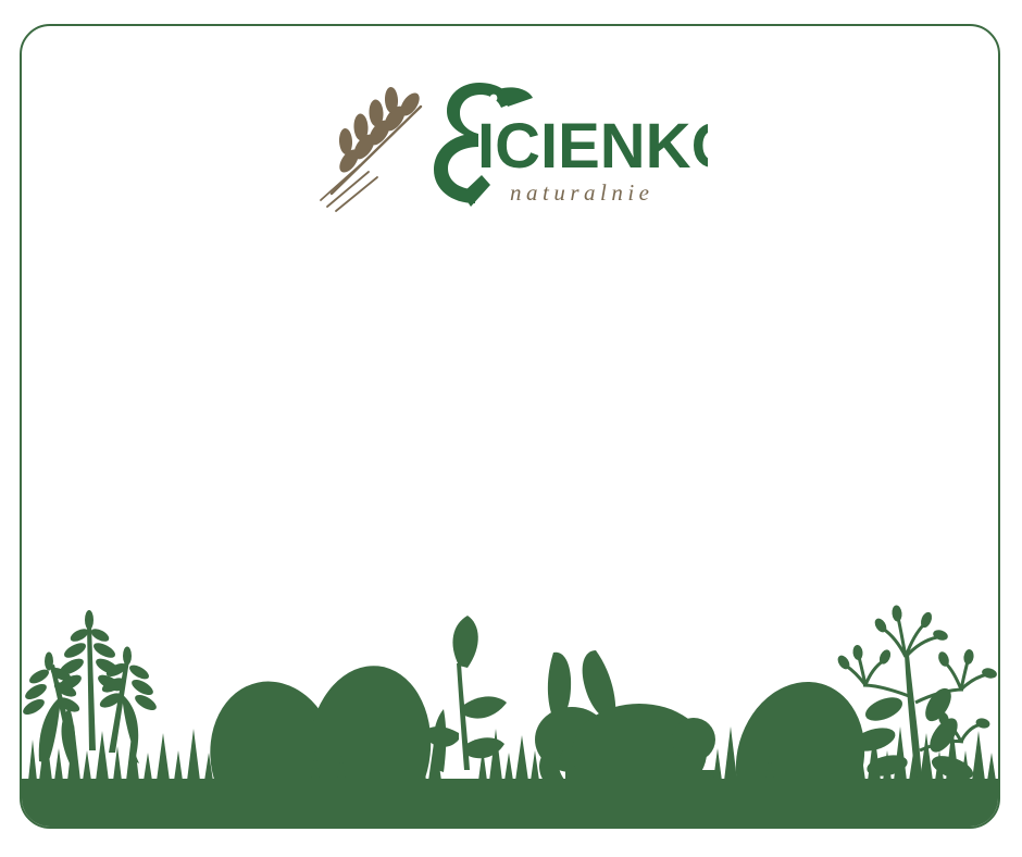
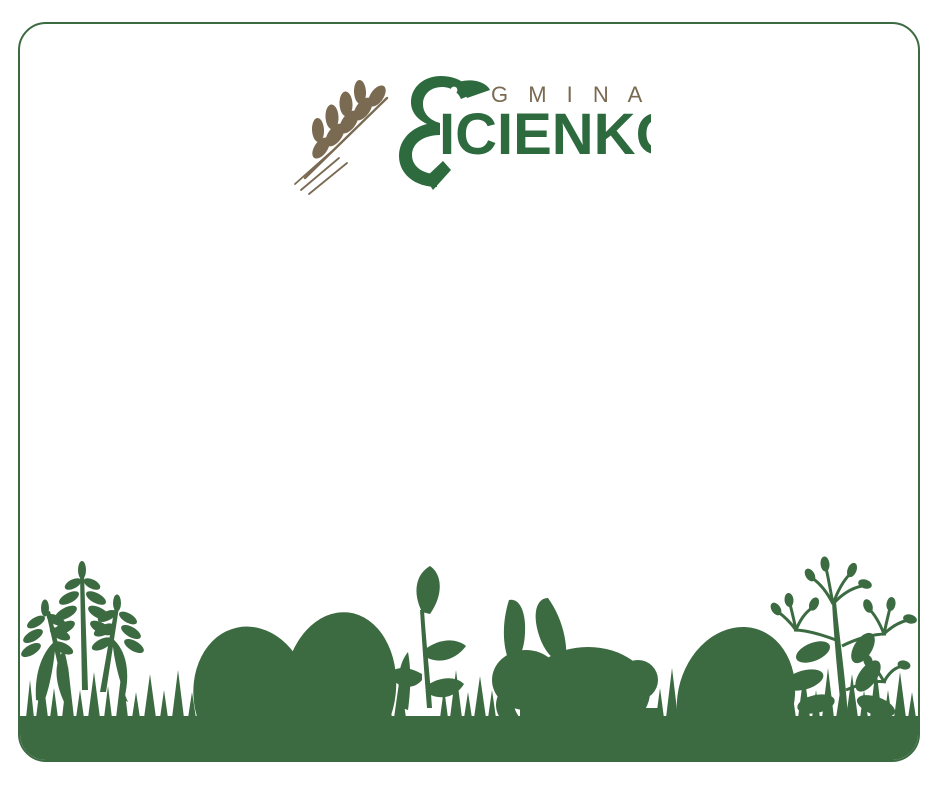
+ G M I N A
  ICIENK
- naturalnie
